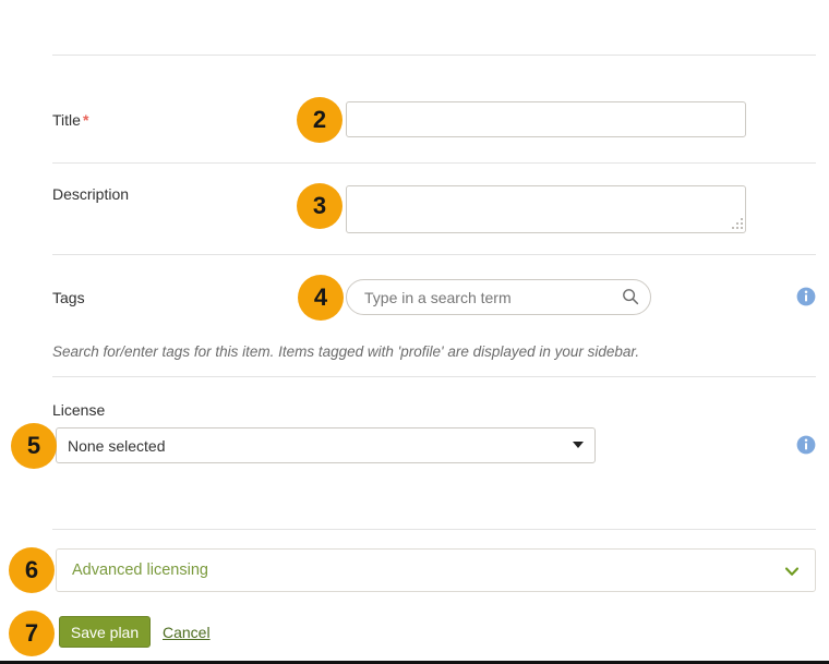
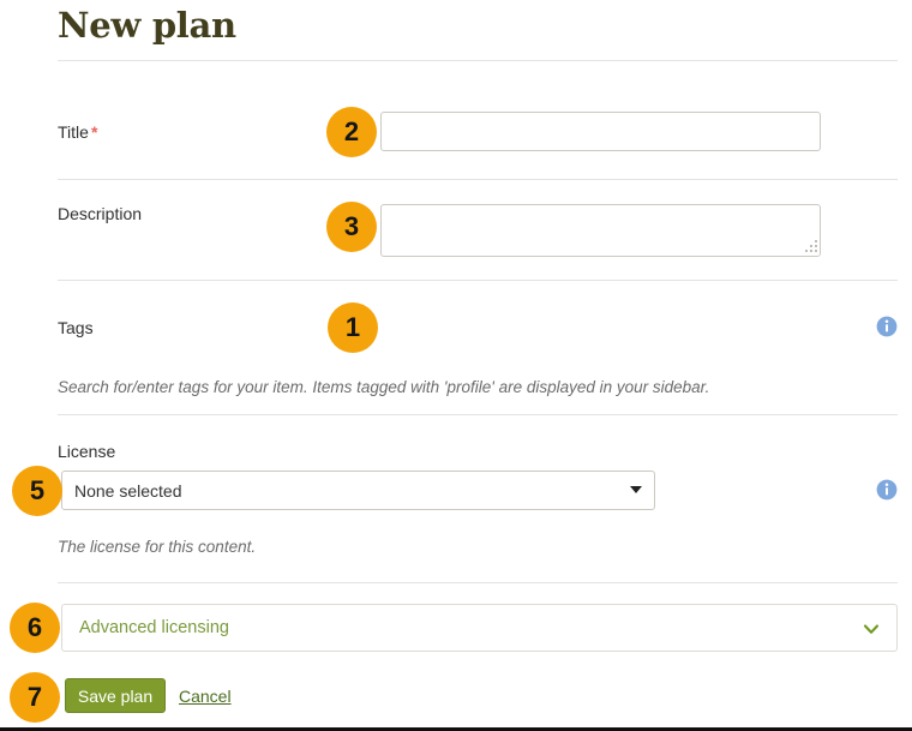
+ New plan
  Title *
  Description
  Tags
- Type in a search term
- Search for/enter tags for this item. Items tagged with 'profile' are displayed in your sidebar.
+ Search for/enter tags for your item. Items tagged with 'profile' are displayed in your sidebar.
  License
  None selected
+ The license for this content.
  Advanced licensing
  Save plan
  Cancel
  2
  3
- 4
+ 1
  5
  6
  7
